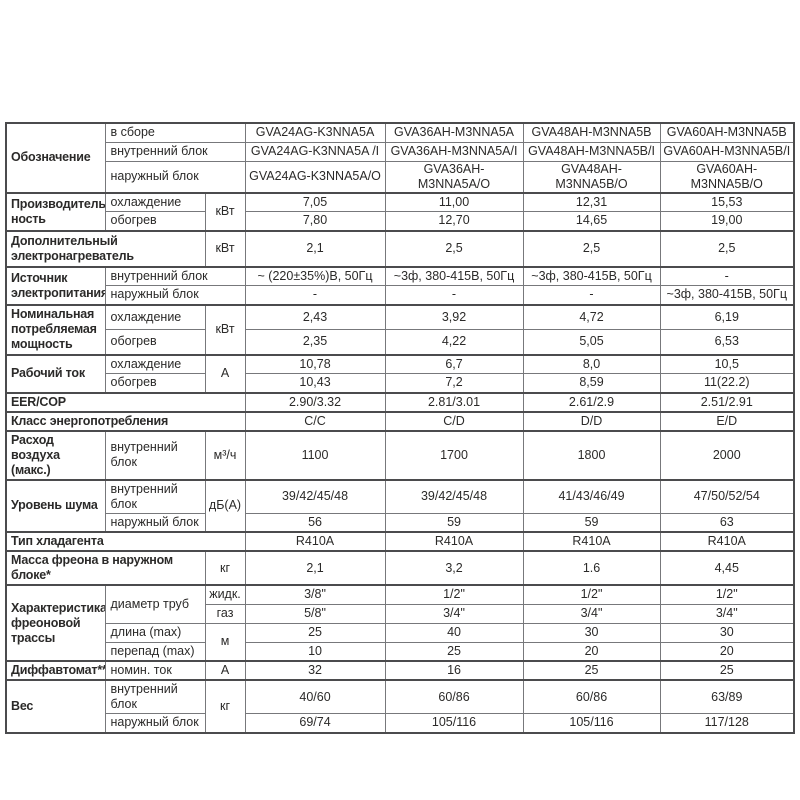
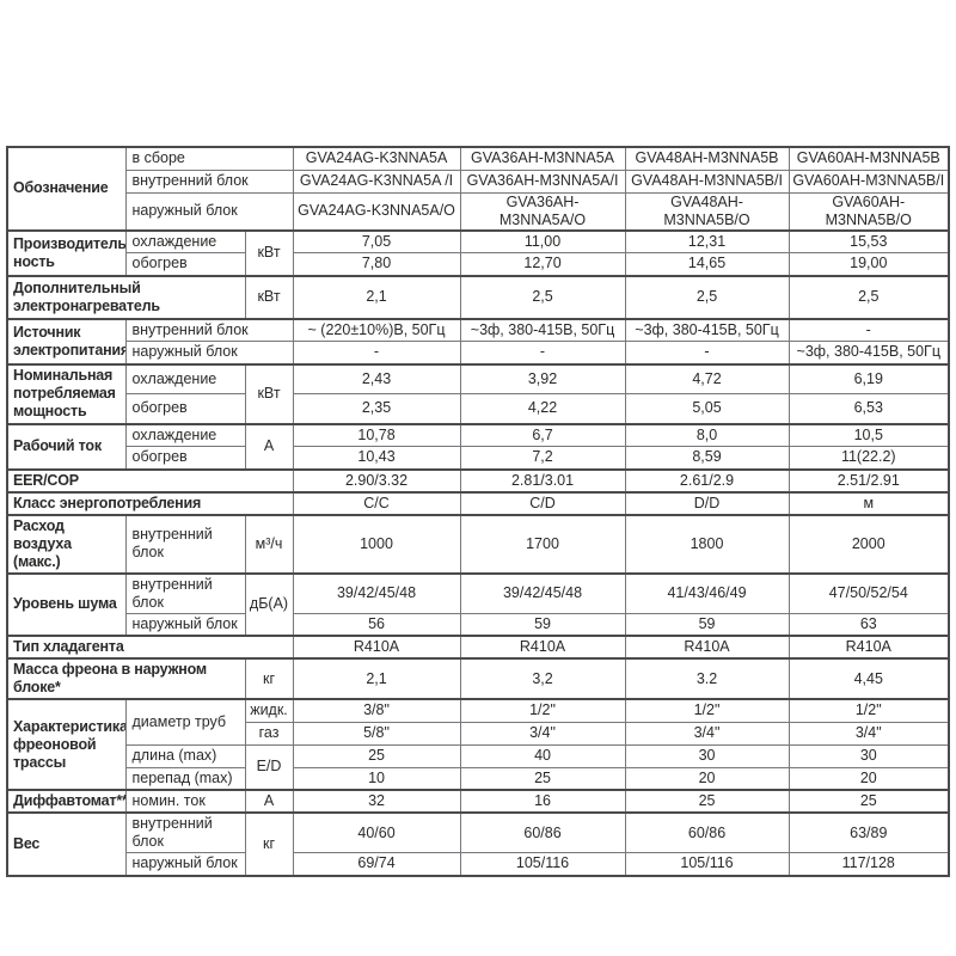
  Обозначение	в сборе	GVA24AG-K3NNA5A	GVA36AH-M3NNA5A	GVA48AH-M3NNA5B	GVA60AH-M3NNA5B
  внутренний блок	GVA24AG-K3NNA5A /I	GVA36AH-M3NNA5A/I	GVA48AH-M3NNA5B/I	GVA60AH-M3NNA5B/I
  наружный блок	GVA24AG-K3NNA5A/O	GVA36AH-M3NNA5A/O	GVA48AH-M3NNA5B/O	GVA60AH-M3NNA5B/O
  Производитель ность	охлаждение	кВт	7,05	11,00	12,31	15,53
  обогрев	7,80	12,70	14,65	19,00
  Дополнительный электронагреватель	кВт	2,1	2,5	2,5	2,5
- Источник электропитания	внутренний блок	~ (220±35%)В, 50Гц	~3ф, 380-415В, 50Гц	~3ф, 380-415В, 50Гц	-
+ Источник электропитания	внутренний блок	~ (220±10%)В, 50Гц	~3ф, 380-415В, 50Гц	~3ф, 380-415В, 50Гц	-
  наружный блок	-	-	-	~3ф, 380-415В, 50Гц
  Номинальная потребляемая мощность	охлаждение	кВт	2,43	3,92	4,72	6,19
  обогрев	2,35	4,22	5,05	6,53
  Рабочий ток	охлаждение	А	10,78	6,7	8,0	10,5
  обогрев	10,43	7,2	8,59	11(22.2)
  EER/COP	2.90/3.32	2.81/3.01	2.61/2.9	2.51/2.91
- Класс энергопотребления	C/C	C/D	D/D	E/D
+ Класс энергопотребления	C/C	C/D	D/D	м
- Расход воздуха (макс.)	внутренний блок	м³/ч	1100	1700	1800	2000
+ Расход воздуха (макс.)	внутренний блок	м³/ч	1000	1700	1800	2000
  Уровень шума	внутренний блок	дБ(А)	39/42/45/48	39/42/45/48	41/43/46/49	47/50/52/54
  наружный блок	56	59	59	63
  Тип хладагента	R410A	R410A	R410A	R410A
- Масса фреона в наружном блоке*	кг	2,1	3,2	1.6	4,45
+ Масса фреона в наружном блоке*	кг	2,1	3,2	3.2	4,45
  Характеристика фреоновой трассы	диаметр труб	жидк.	3/8"	1/2"	1/2"	1/2"
  газ	5/8"	3/4"	3/4"	3/4"
- длина (max)	м	25	40	30	30
+ длина (max)	E/D	25	40	30	30
  перепад (max)	10	25	20	20
  Диффавтомат**	номин. ток	А	32	16	25	25
  Вес	внутренний блок	кг	40/60	60/86	60/86	63/89
  наружный блок	69/74	105/116	105/116	117/128
